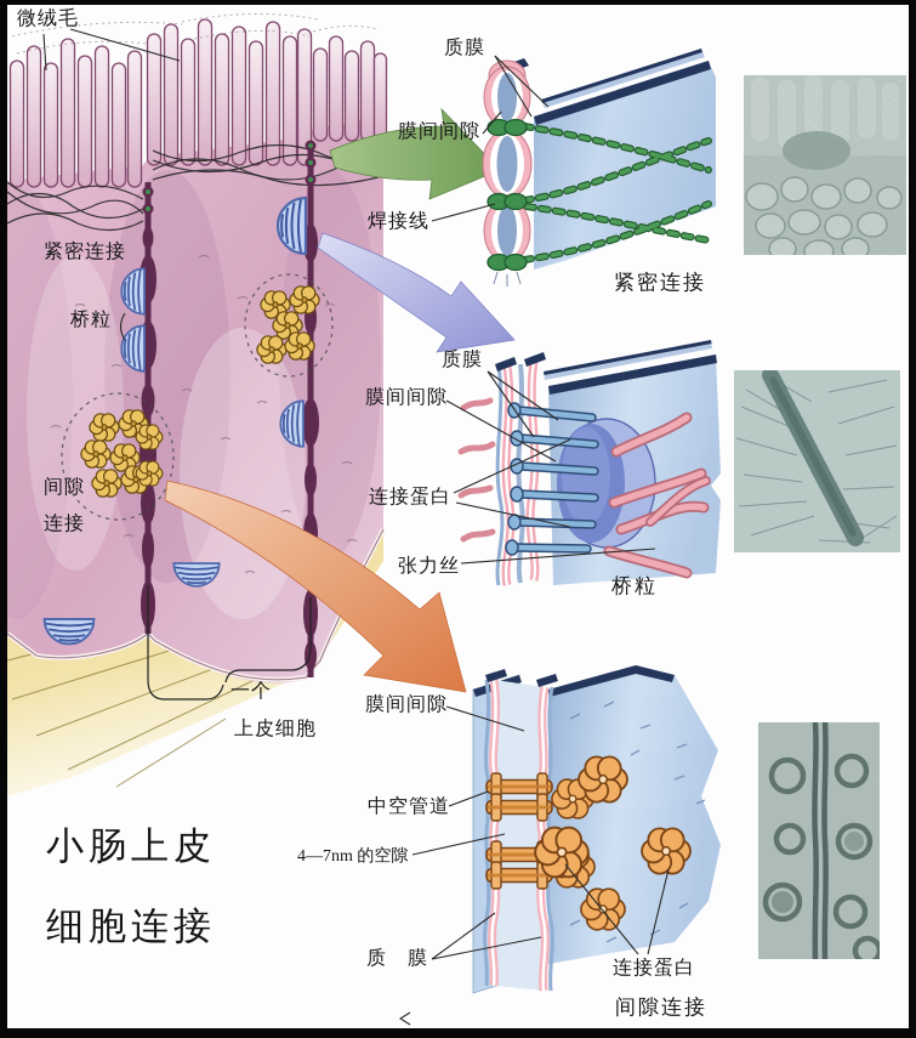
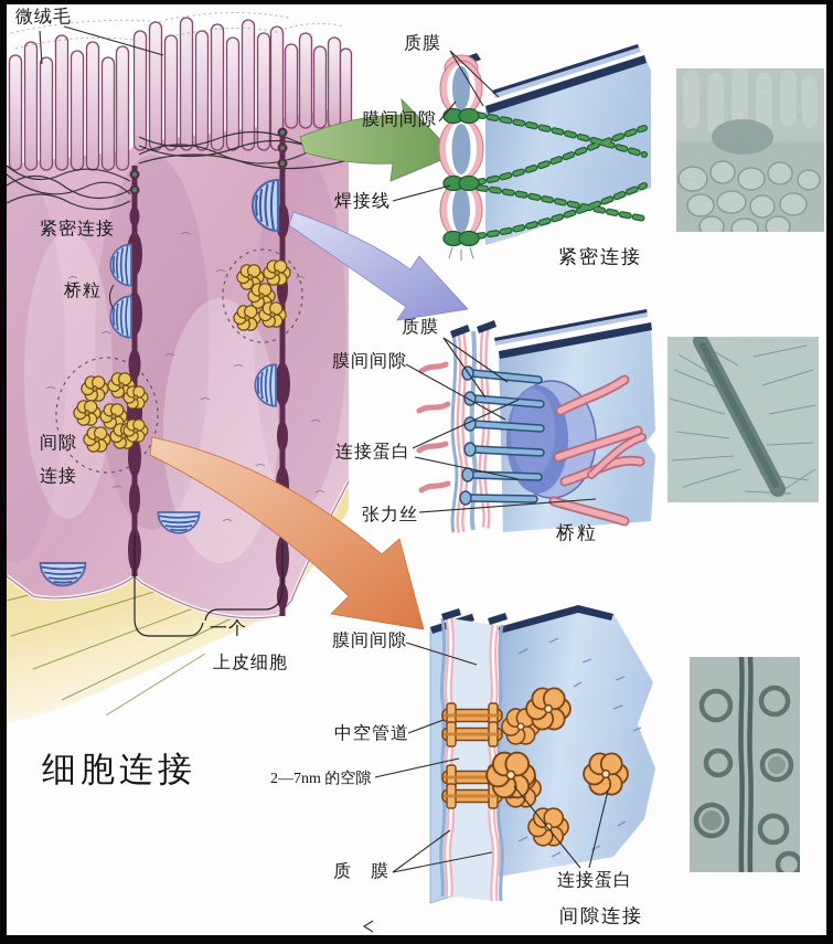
  微绒毛
  紧密连接
  桥粒
  间隙
  连接
  一个
  上皮细胞
  质膜
  膜间间隙
  焊接线
  紧密连接
  质膜
  膜间间隙
  连接蛋白
  张力丝
  桥粒
  膜间间隙
  中空管道
- 4—7nm 的空隙
+ 2—7nm 的空隙
  质 膜
  连接蛋白
  间隙连接
- 小肠上皮
  细胞连接
